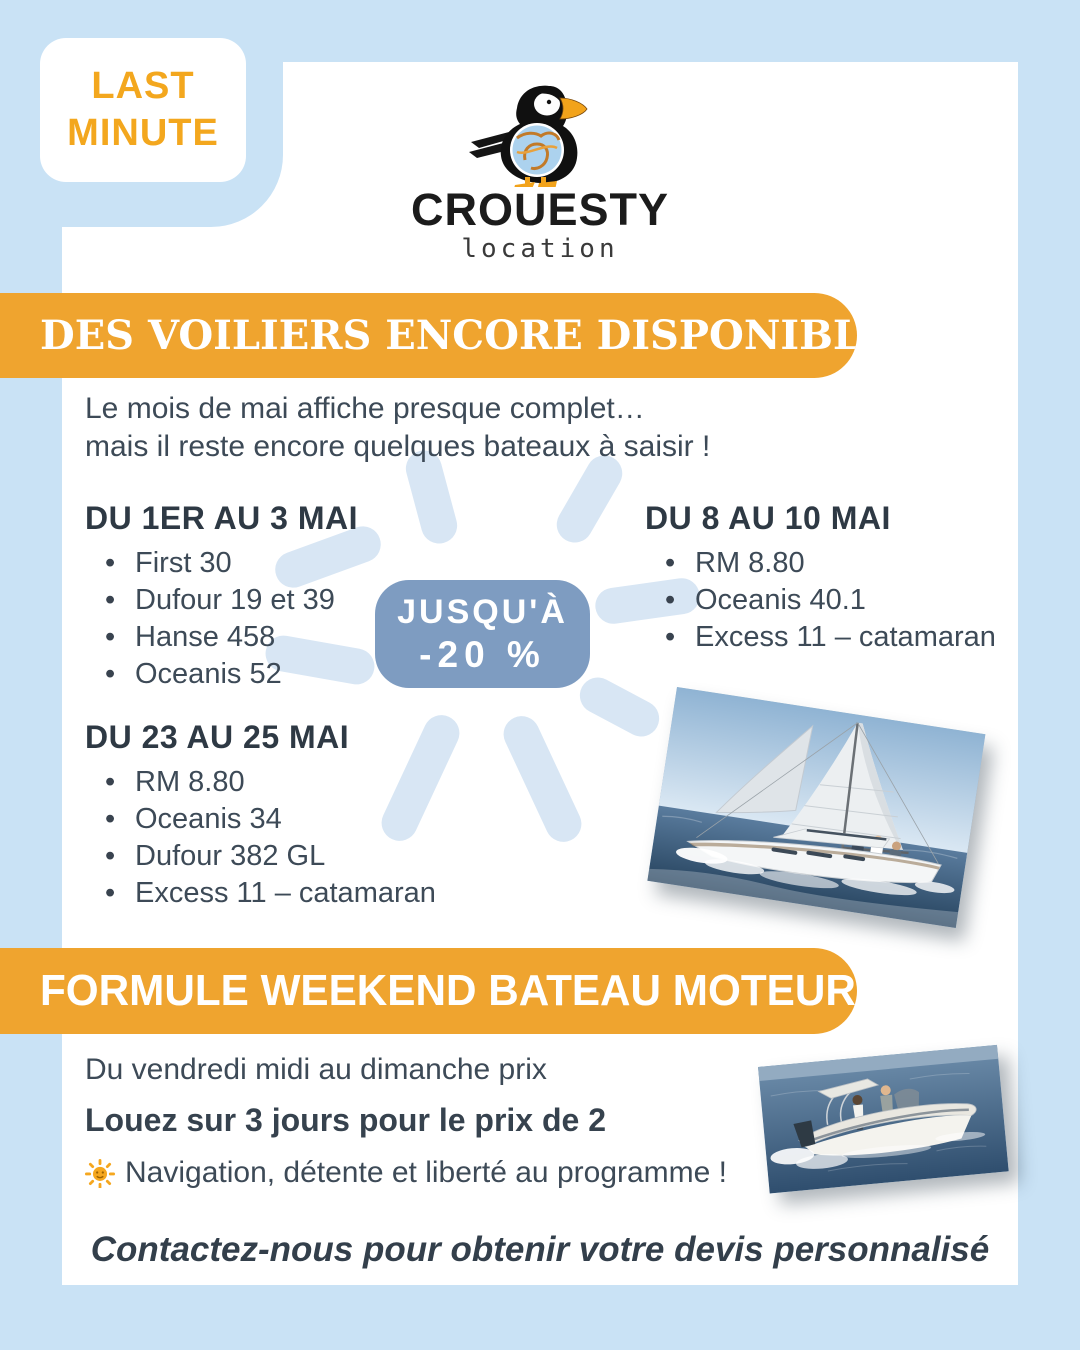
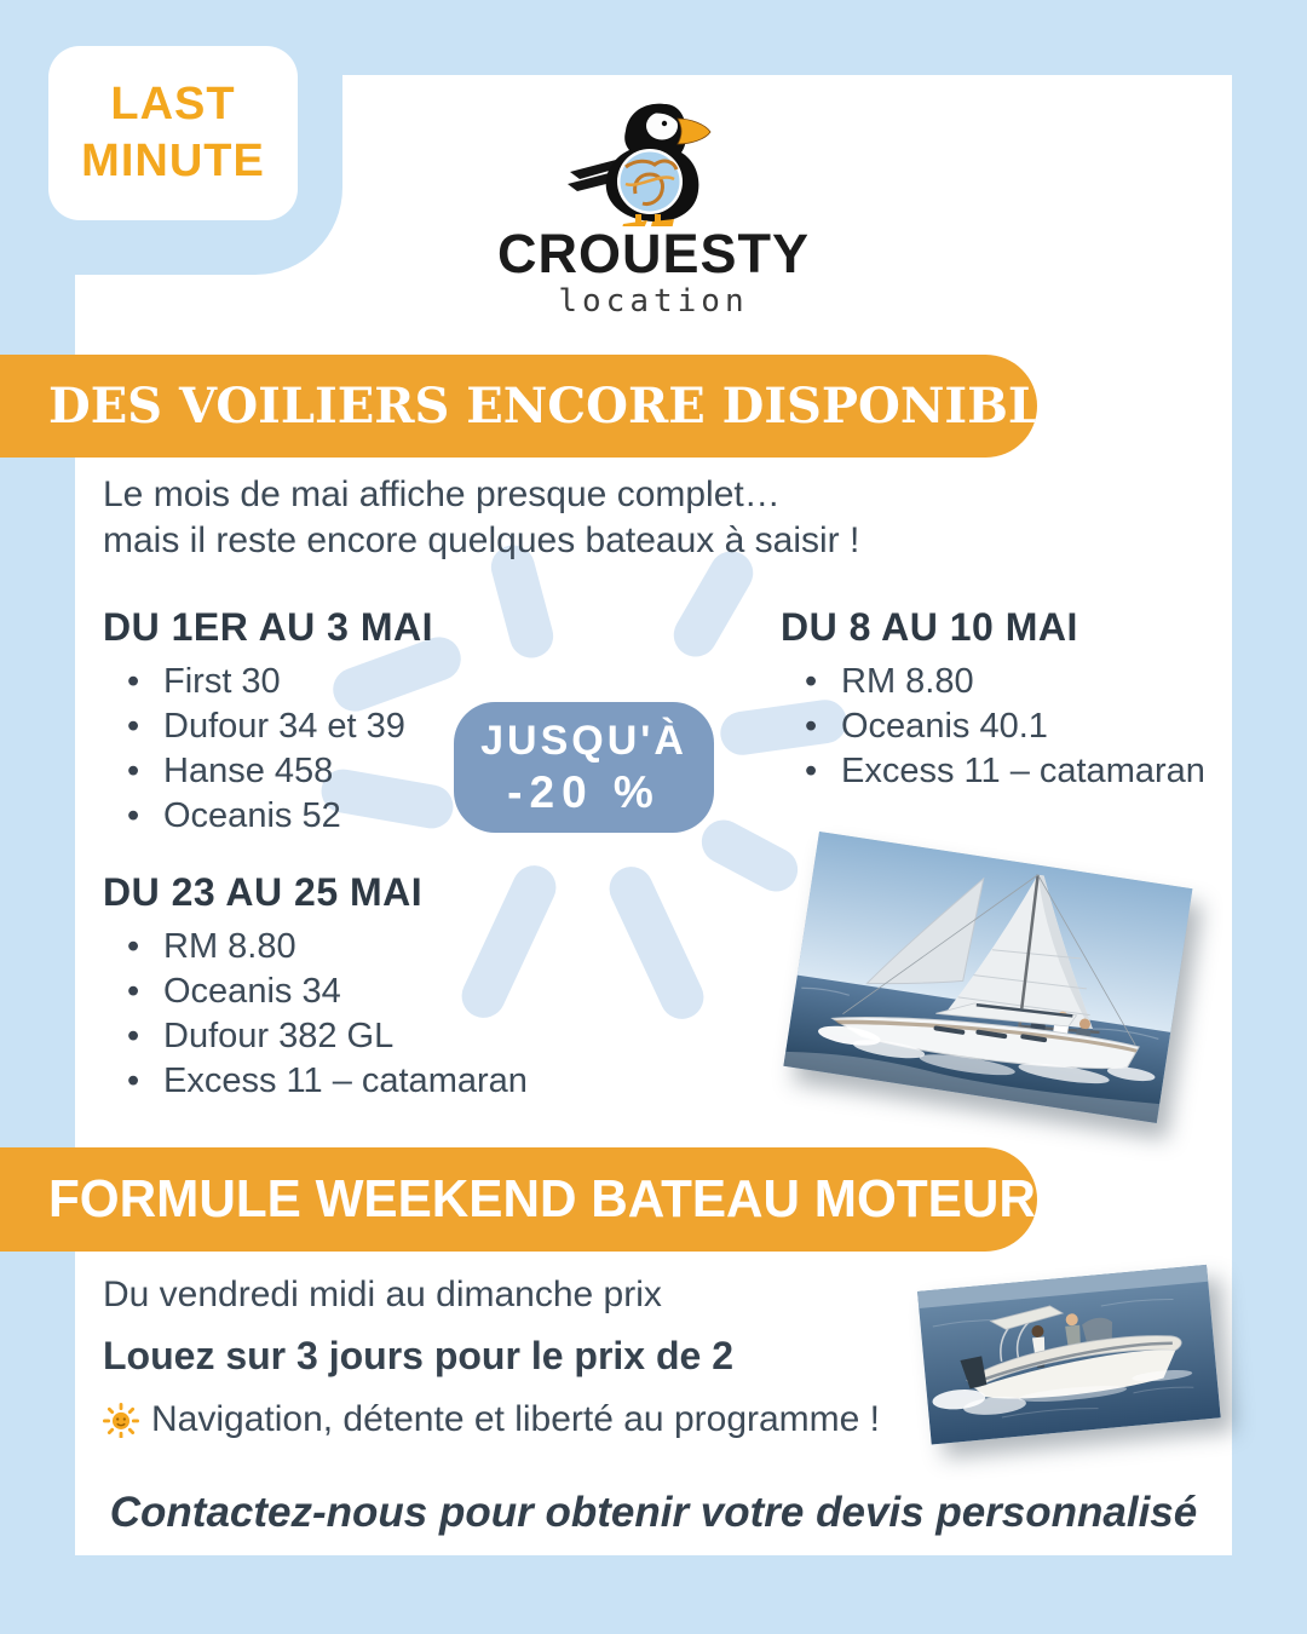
  LAST
  MINUTE
  CROUESTY
  location
  DES VOILIERS ENCORE DISPONIBL
  Le mois de mai affiche presque complet…
  mais il reste encore quelques bateaux à saisir !
  JUSQU'À
  -20 %
  DU 1ER AU 3 MAI
  First 30
- Dufour 19 et 39
+ Dufour 34 et 39
  Hanse 458
  Oceanis 52
  DU 8 AU 10 MAI
  RM 8.80
  Oceanis 40.1
  Excess 11 – catamaran
  DU 23 AU 25 MAI
  RM 8.80
  Oceanis 34
  Dufour 382 GL
  Excess 11 – catamaran
  FORMULE WEEKEND BATEAU MOTEUR
  Du vendredi midi au dimanche prix
  Louez sur 3 jours pour le prix de 2
  Navigation, détente et liberté au programme !
  Contactez-nous pour obtenir votre devis personnalisé
